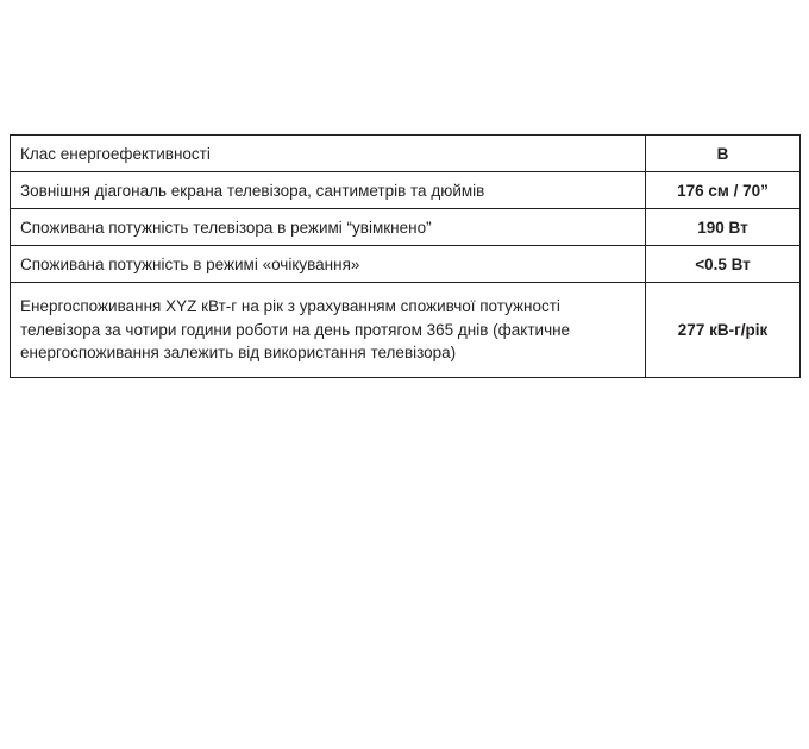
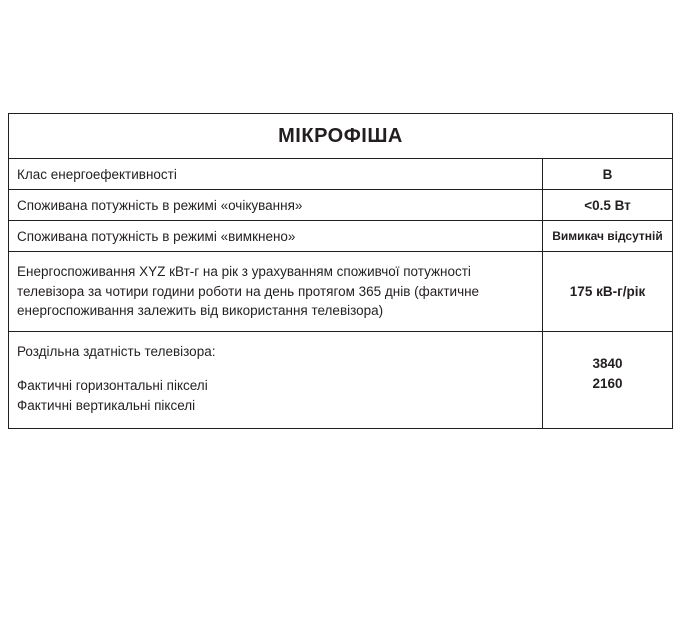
+ МІКРОФІША
  Клас енергоефективності	B
- Зовнішня діагональ екрана телевізора, сантиметрів та дюймів	176 см / 70”
- Споживана потужність телевізора в режимі “увімкнено”	190 Вт
  Споживана потужність в режимі «очікування»	<0.5 Вт
+ Споживана потужність в режимі «вимкнено»	Вимикач відсутній
- Енергоспоживання XYZ кВт-г на рік з урахуванням споживчої потужності телевізора за чотири години роботи на день протягом 365 днів (фактичне енергоспоживання залежить від використання телевізора)	277 кВ-г/рік
+ Енергоспоживання XYZ кВт-г на рік з урахуванням споживчої потужності телевізора за чотири години роботи на день протягом 365 днів (фактичне енергоспоживання залежить від використання телевізора)	175 кВ-г/рік
+ Роздільна здатність телевізора: Фактичні горизонтальні пікселі Фактичні вертикальні пікселі	3840 2160
